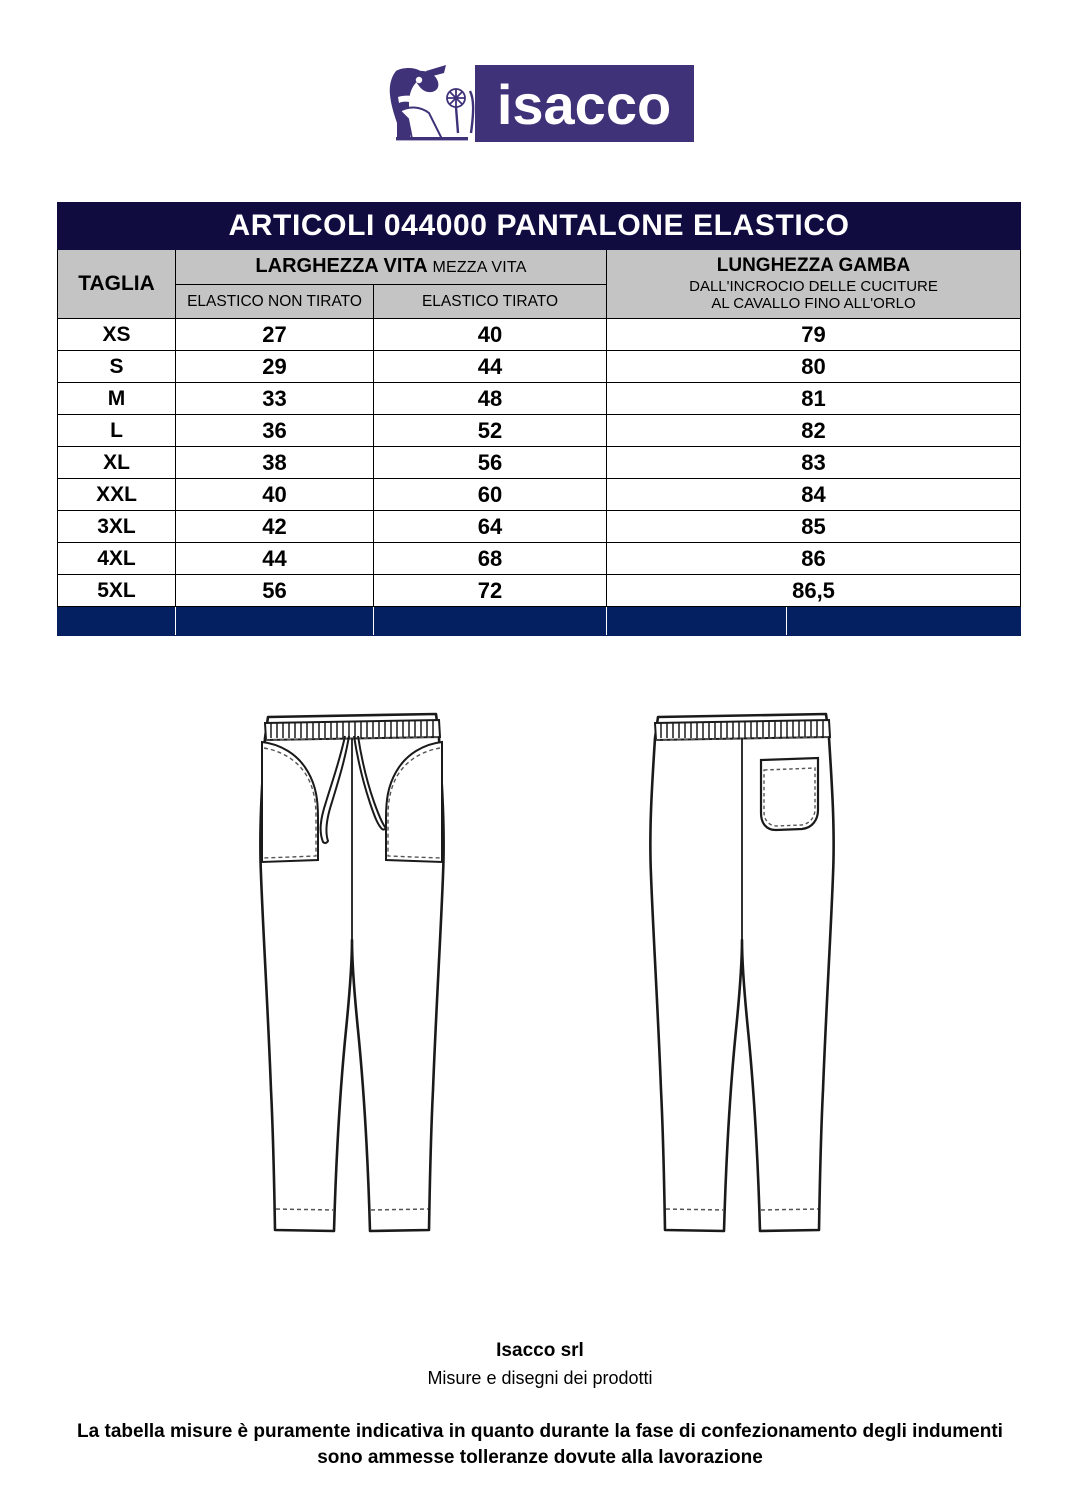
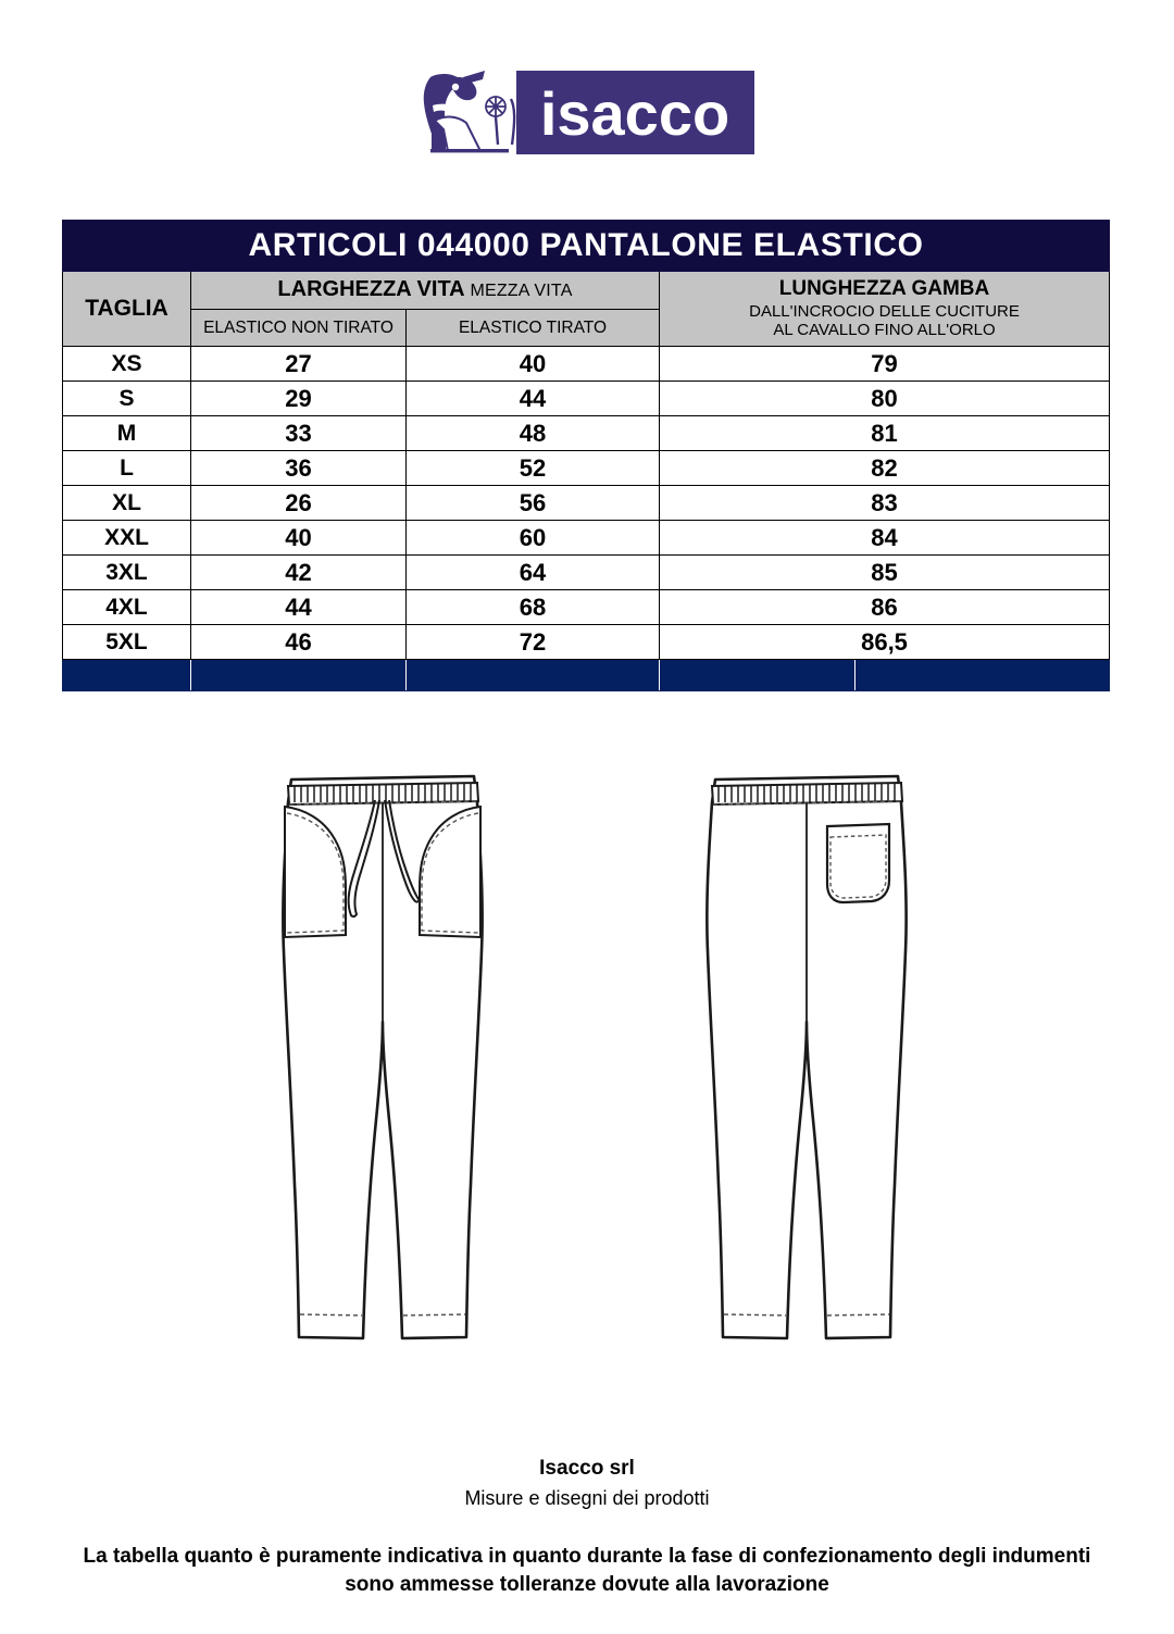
  isacco
  ARTICOLI 044000 PANTALONE ELASTICO
  TAGLIA	LARGHEZZA VITA MEZZA VITA	LUNGHEZZA GAMBA DALL'INCROCIO DELLE CUCITURE AL CAVALLO FINO ALL'ORLO
  ELASTICO NON TIRATO	ELASTICO TIRATO
  XS	27	40	79
  S	29	44	80
  M	33	48	81
  L	36	52	82
- XL	38	56	83
+ XL	26	56	83
  XXL	40	60	84
  3XL	42	64	85
  4XL	44	68	86
- 5XL	56	72	86,5
+ 5XL	46	72	86,5
  Isacco srl
  Misure e disegni dei prodotti
- La tabella misure è puramente indicativa in quanto durante la fase di confezionamento degli indumenti
+ La tabella quanto è puramente indicativa in quanto durante la fase di confezionamento degli indumenti
  sono ammesse tolleranze dovute alla lavorazione
